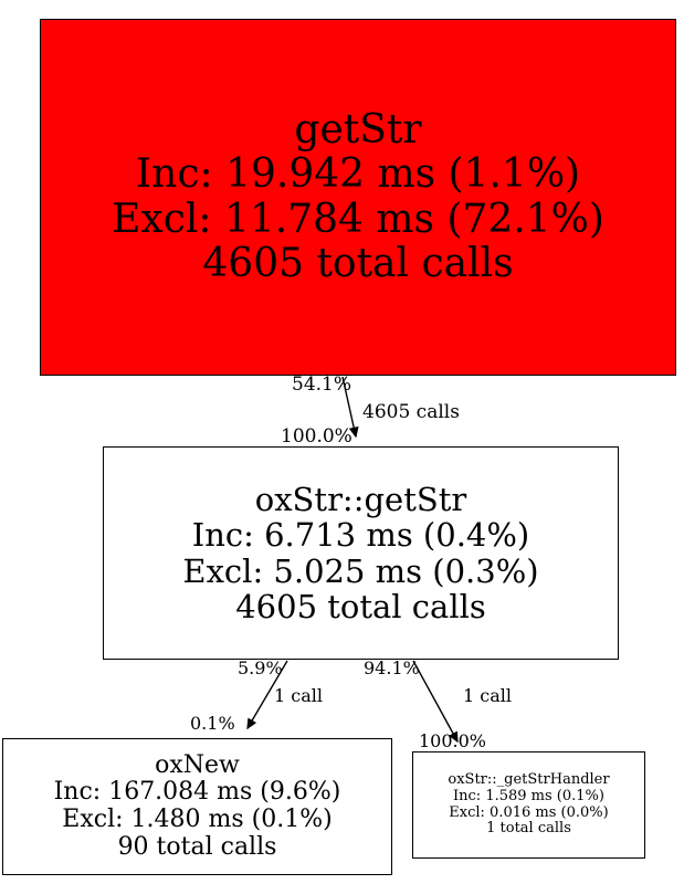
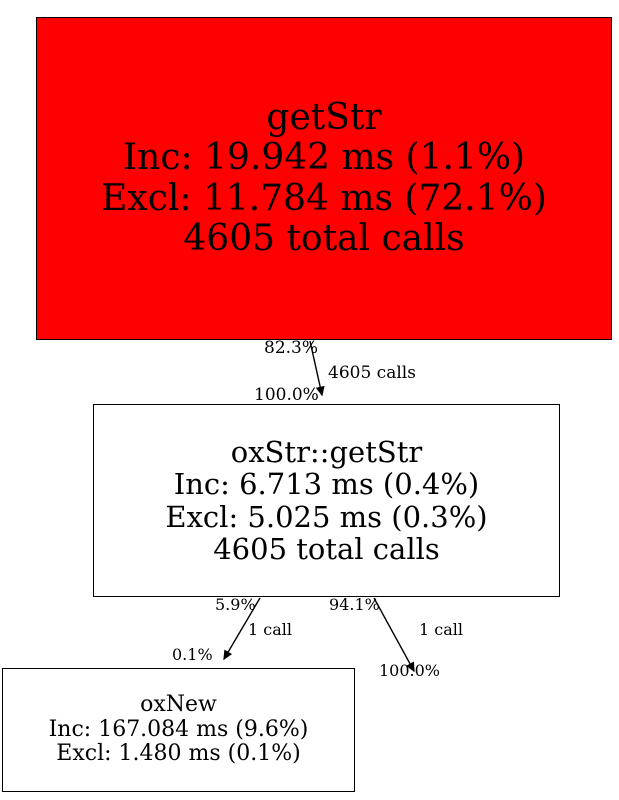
  getStr
  Inc: 19.942 ms (1.1%)
  Excl: 11.784 ms (72.1%)
  4605 total calls
  oxStr::getStr
  Inc: 6.713 ms (0.4%)
  Excl: 5.025 ms (0.3%)
  4605 total calls
  oxNew
  Inc: 167.084 ms (9.6%)
  Excl: 1.480 ms (0.1%)
- 90 total calls
- oxStr::_getStrHandler
- Inc: 1.589 ms (0.1%)
- Excl: 0.016 ms (0.0%)
- 1 total calls
- 54.1%
+ 82.3%
  4605 calls
  100.0%
  5.9%
  1 call
  0.1%
  94.1%
  1 call
  100.0%
